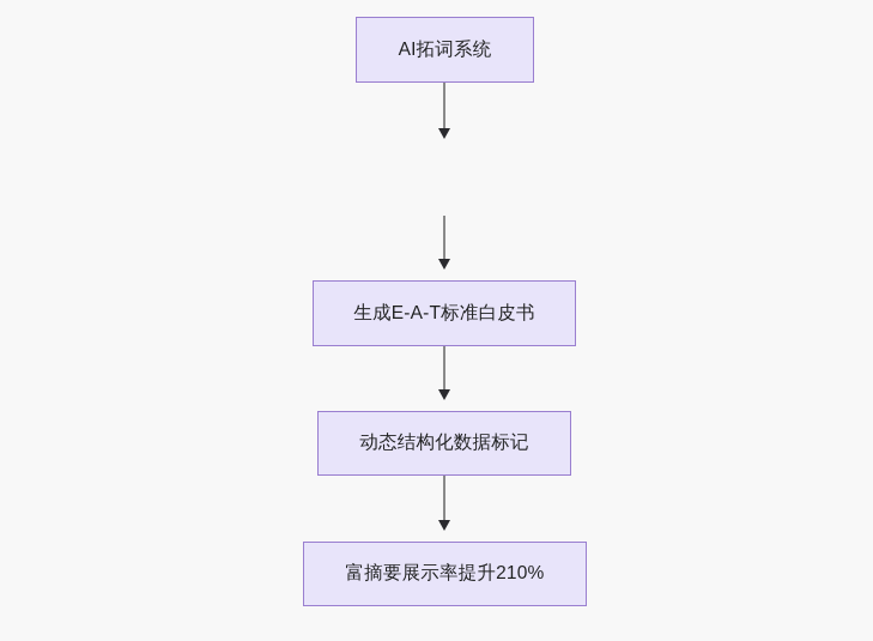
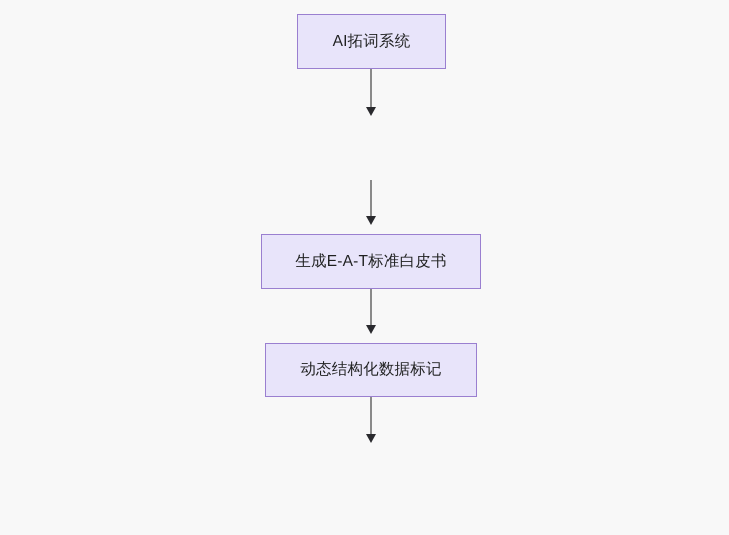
  AI拓词系统
  生成E-A-T标准白皮书
  动态结构化数据标记
- 富摘要展示率提升210%
